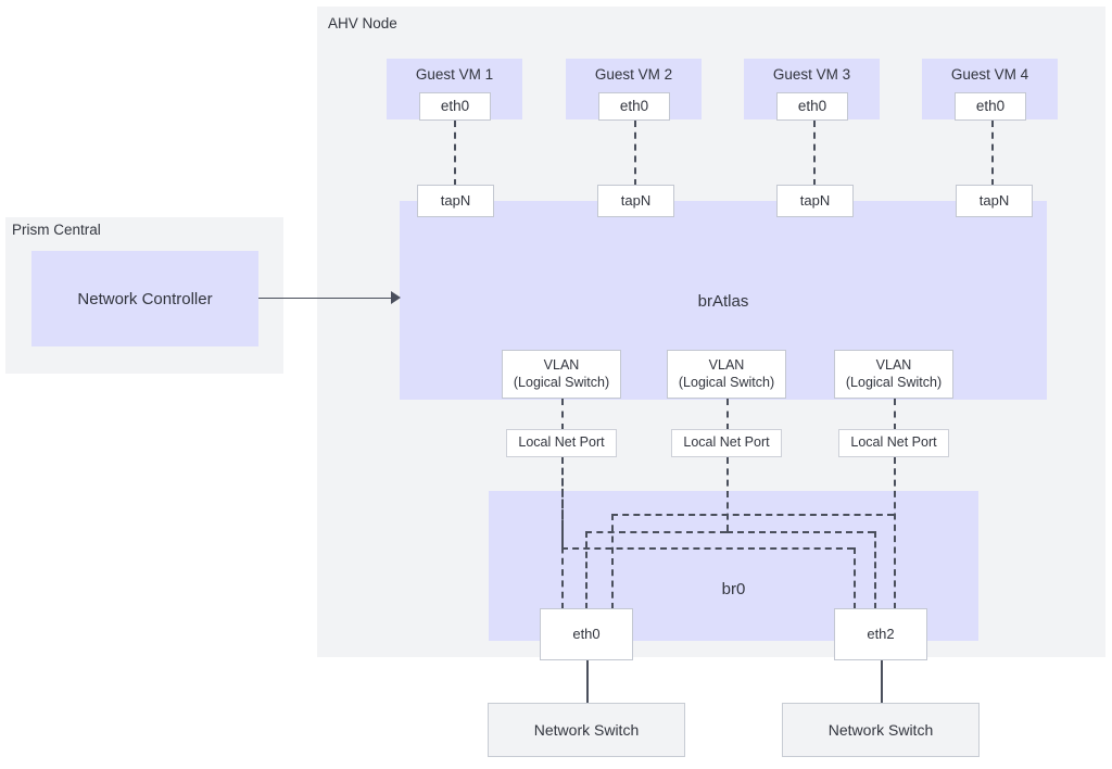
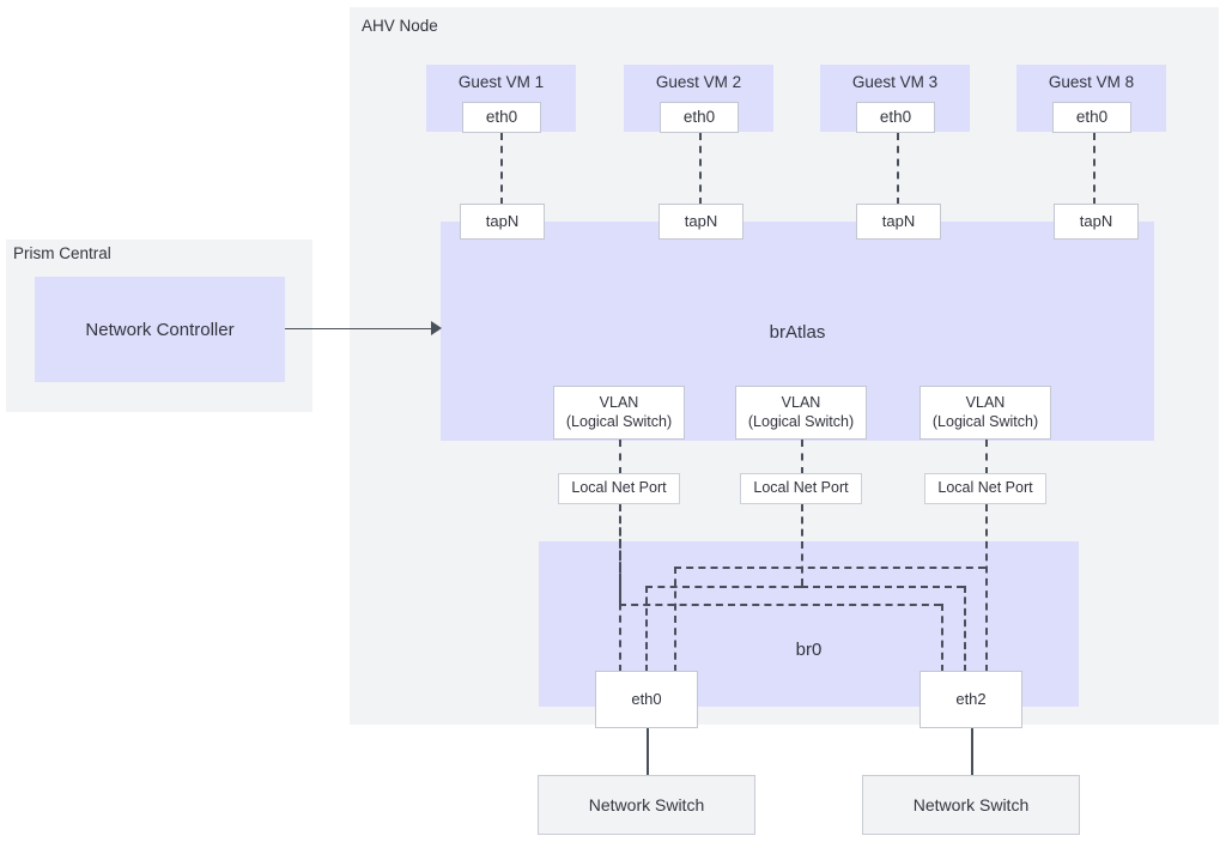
  AHV Node
  Prism Central
  Network Controller
  brAtlas
  Guest VM 1
  eth0
  tapN
  Guest VM 2
  eth0
  tapN
  Guest VM 3
  eth0
  tapN
- Guest VM 4
+ Guest VM 8
  eth0
  tapN
  VLAN
  (Logical Switch)
  Local Net Port
  VLAN
  (Logical Switch)
  Local Net Port
  VLAN
  (Logical Switch)
  Local Net Port
  br0
  eth0
  Network Switch
  eth2
  Network Switch
